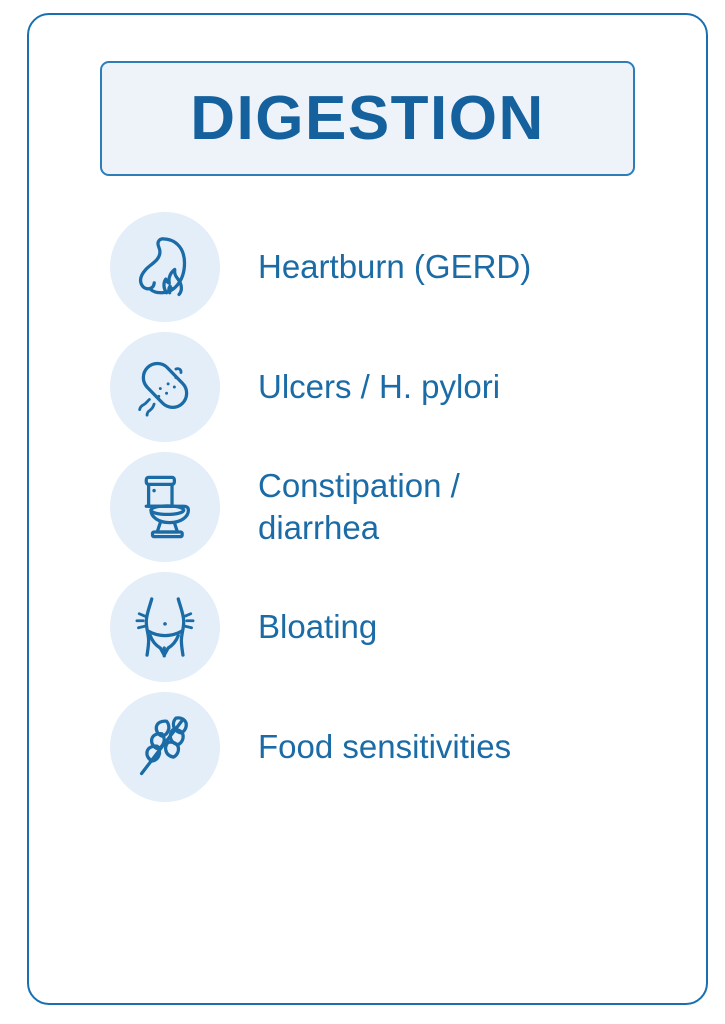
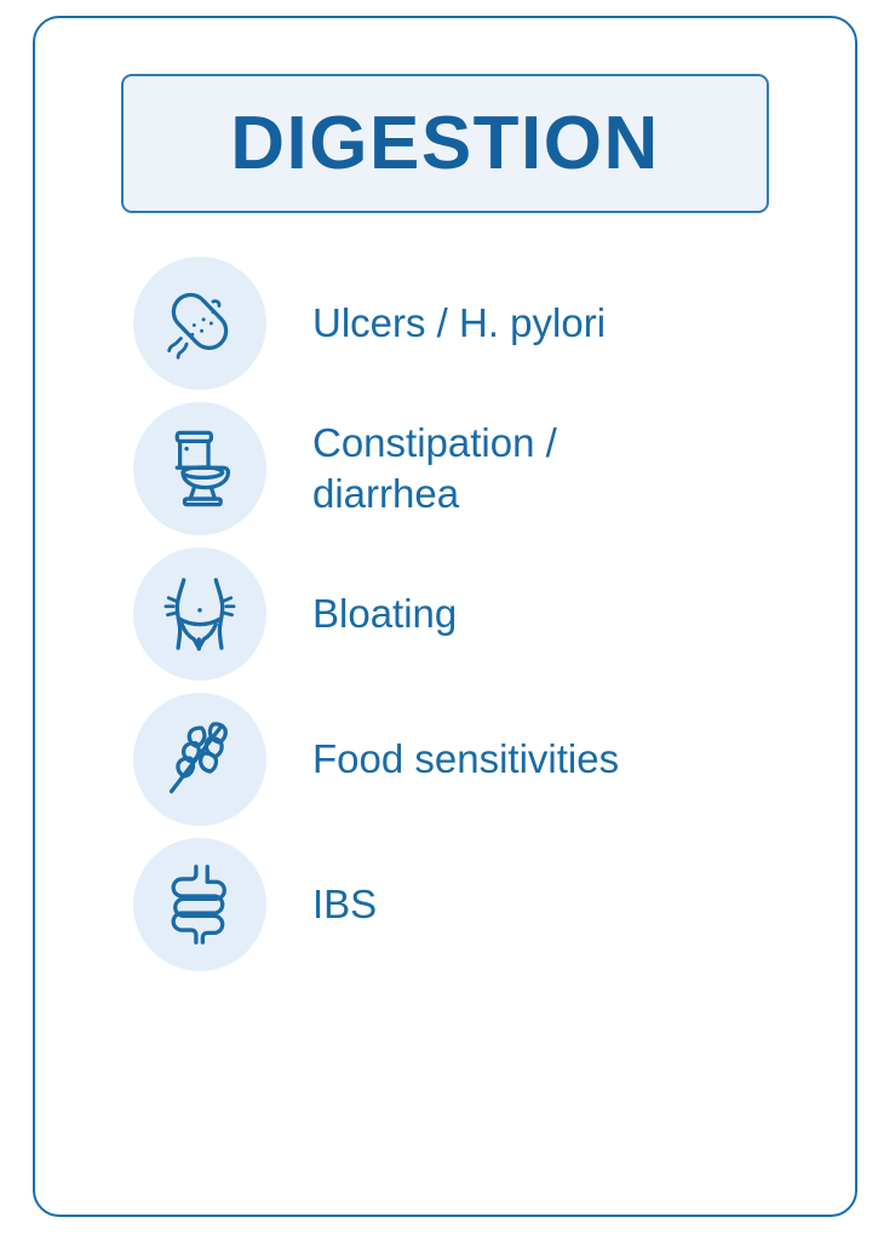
  DIGESTION
- Heartburn (GERD)
  Ulcers / H. pylori
  Constipation /
  diarrhea
  Bloating
  Food sensitivities
+ IBS
